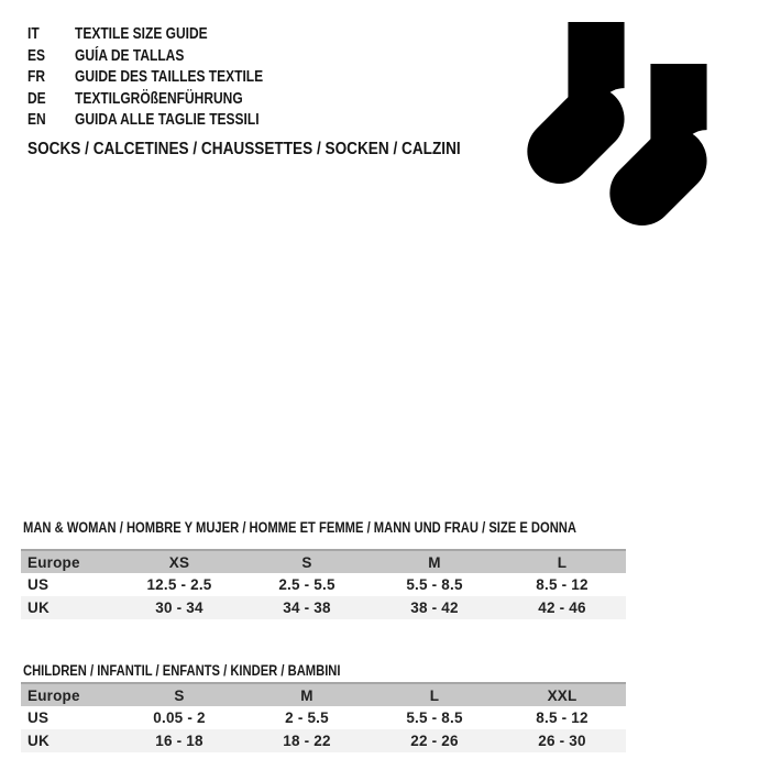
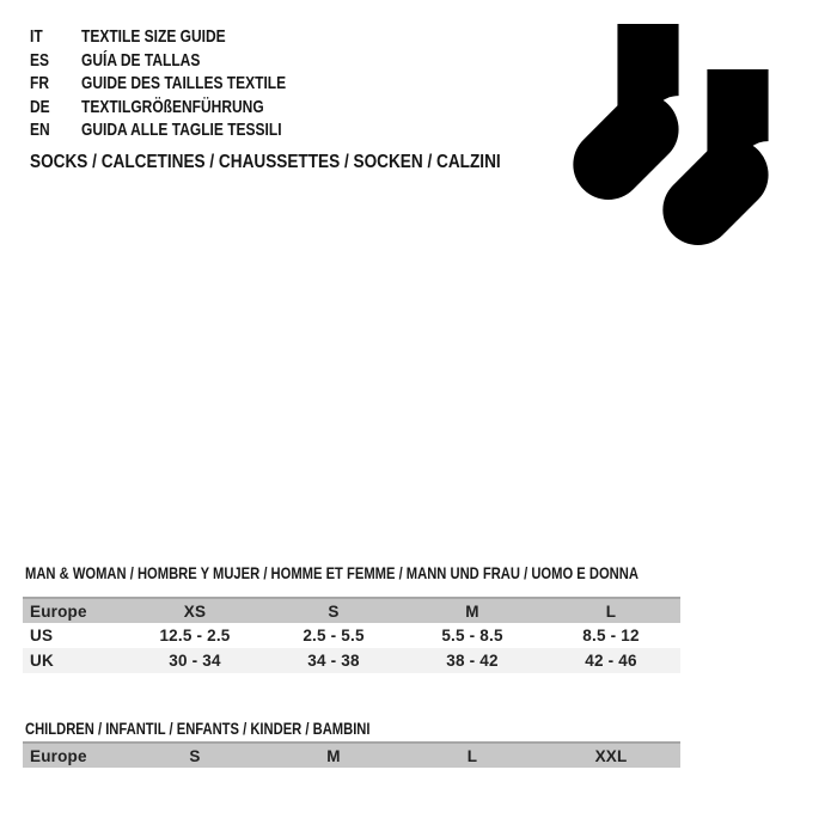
  IT
  TEXTILE SIZE GUIDE
  ES
  GUÍA DE TALLAS
  FR
  GUIDE DES TAILLES TEXTILE
  DE
  TEXTILGRÖßENFÜHRUNG
  EN
  GUIDA ALLE TAGLIE TESSILI
  SOCKS / CALCETINES / CHAUSSETTES / SOCKEN / CALZINI
- MAN & WOMAN / HOMBRE Y MUJER / HOMME ET FEMME / MANN UND FRAU / SIZE E DONNA
+ MAN & WOMAN / HOMBRE Y MUJER / HOMME ET FEMME / MANN UND FRAU / UOMO E DONNA
  Europe	XS	S	M	L
  US	12.5 - 2.5	2.5 - 5.5	5.5 - 8.5	8.5 - 12
  UK	30 - 34	34 - 38	38 - 42	42 - 46
  CHILDREN / INFANTIL / ENFANTS / KINDER / BAMBINI
  Europe	S	M	L	XXL
- US	0.05 - 2	2 - 5.5	5.5 - 8.5	8.5 - 12
- UK	16 - 18	18 - 22	22 - 26	26 - 30
